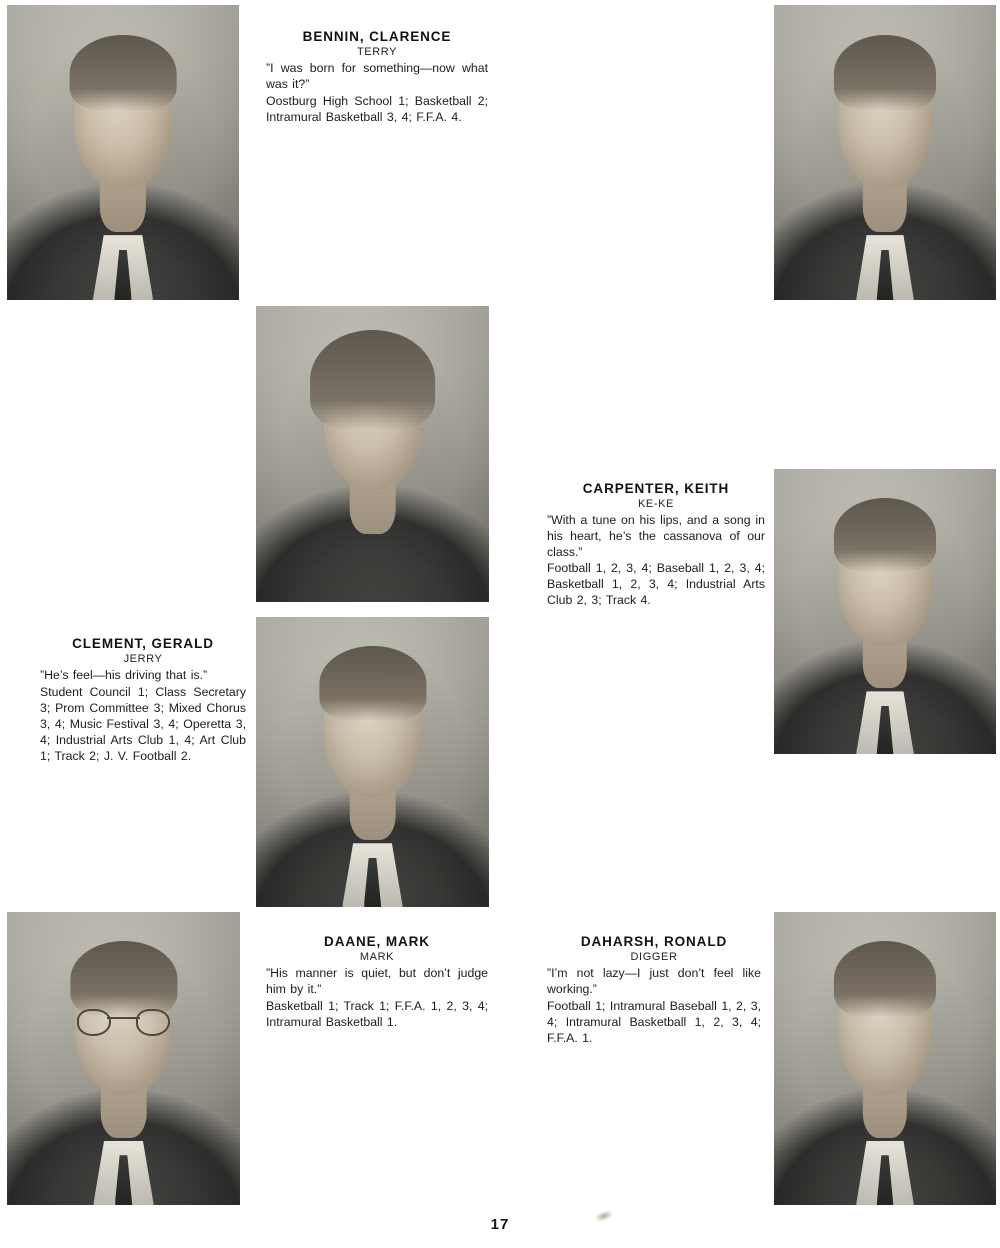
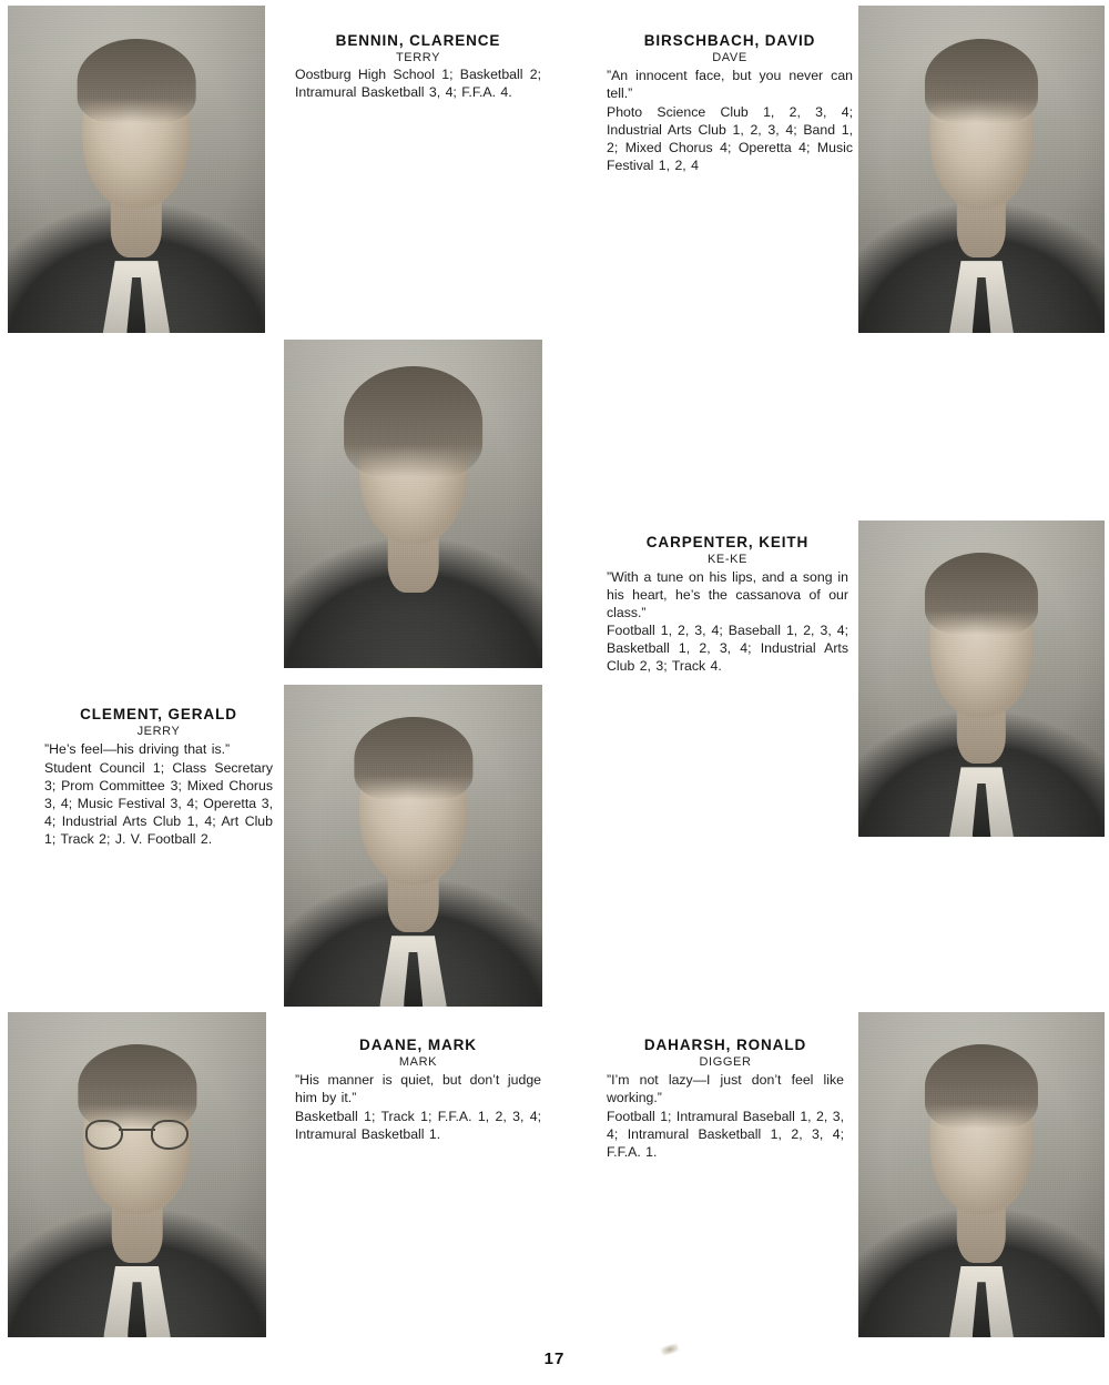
  BENNIN, CLARENCE
  TERRY
- ”I was born for something—now what was it?”
  Oostburg High School 1; Basketball 2; Intramural Basketball 3, 4; F.F.A. 4.
+ BIRSCHBACH, DAVID
+ DAVE
+ ”An innocent face, but you never can tell.”
+ Photo Science Club 1, 2, 3, 4; Industrial Arts Club 1, 2, 3, 4; Band 1, 2; Mixed Chorus 4; Operetta 4; Music Festival 1, 2, 4
  CARPENTER, KEITH
  KE-KE
  ”With a tune on his lips, and a song in his heart, he’s the cassanova of our class.”
  Football 1, 2, 3, 4; Baseball 1, 2, 3, 4; Basketball 1, 2, 3, 4; Industrial Arts Club 2, 3; Track 4.
  CLEMENT, GERALD
  JERRY
  ”He’s feel—his driving that is.”
  Student Council 1; Class Secretary 3; Prom Committee 3; Mixed Chorus 3, 4; Music Festival 3, 4; Operetta 3, 4; Industrial Arts Club 1, 4; Art Club 1; Track 2; J. V. Football 2.
  DAANE, MARK
  MARK
  ”His manner is quiet, but don’t judge him by it.”
  Basketball 1; Track 1; F.F.A. 1, 2, 3, 4; Intramural Basketball 1.
  DAHARSH, RONALD
  DIGGER
  ”I’m not lazy—I just don’t feel like working.”
  Football 1; Intramural Baseball 1, 2, 3, 4; Intramural Basketball 1, 2, 3, 4; F.F.A. 1.
  17
